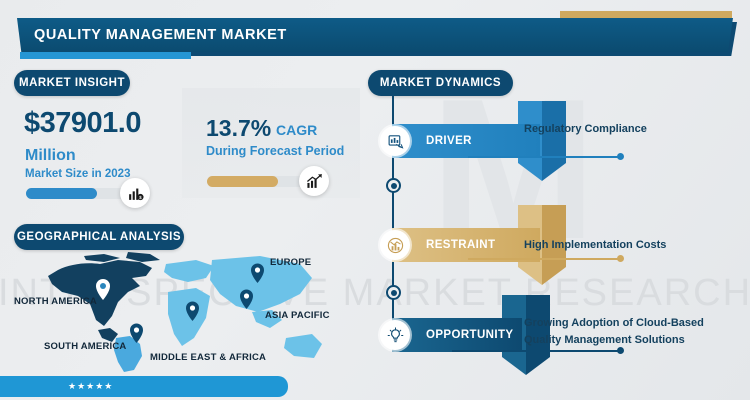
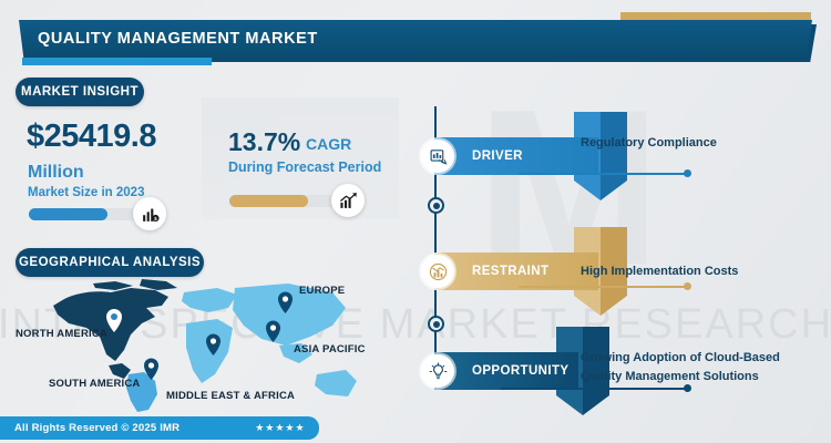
  M
  INTSPE MRKET RESEARCH
  QUALITY MANAGEMENT MARKET
  MARKET INSIGHT
  GEOGRAPHICAL ANALYSIS
- MARKET DYNAMICS
- $37901.0
+ $25419.8
  Million
  Market Size in 2023
  13.7%
  CAGR
  During Forecast Period
  NORTH AMERICA
  SOUTH AMERICA
  MIDDLE EAST & AFRICA
  EUROPE
  ASIA PACIFIC
  DRIVER
  Regulatory Compliance
  RESTRAINT
  High Implementation Costs
  OPPORTUNITY
  Growing Adoption of Cloud-Based
  Quality Management Solutions
+ All Rights Reserved © 2025 IMR
  ★★★★★
